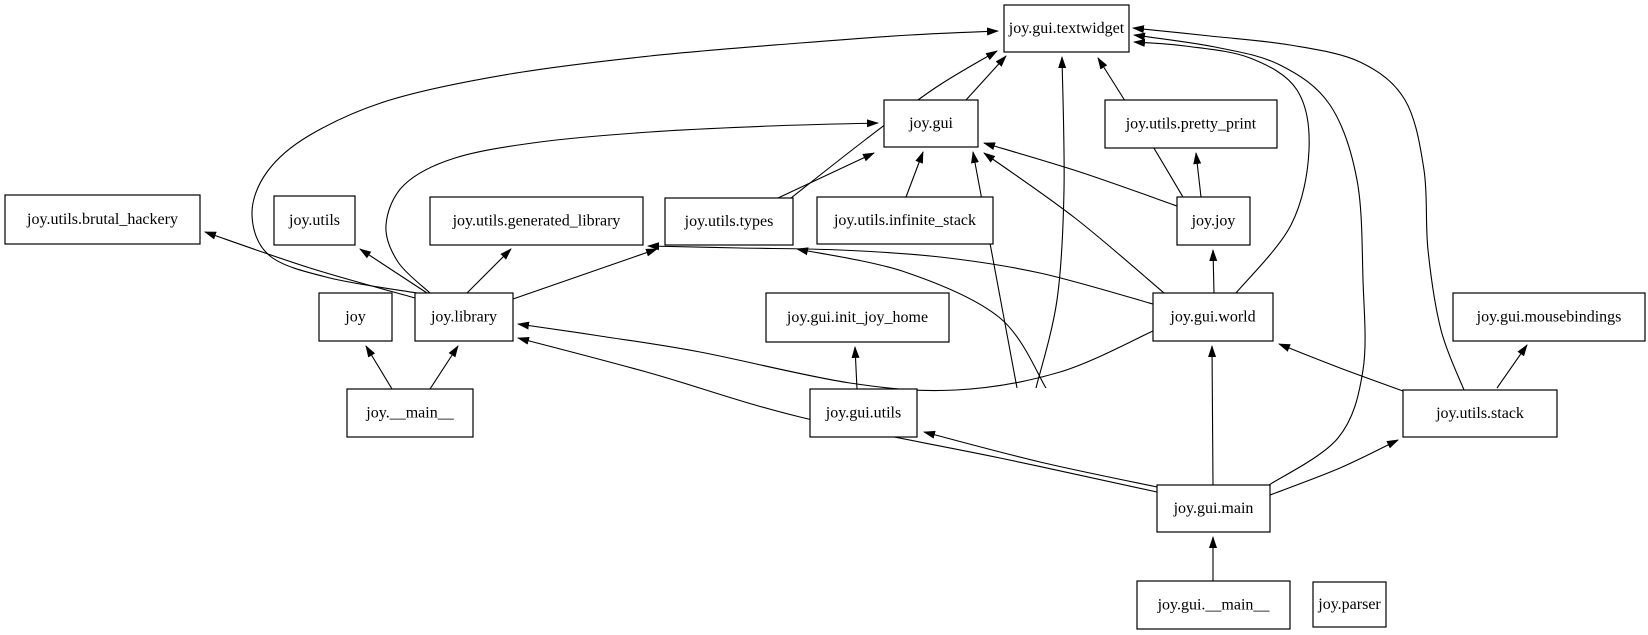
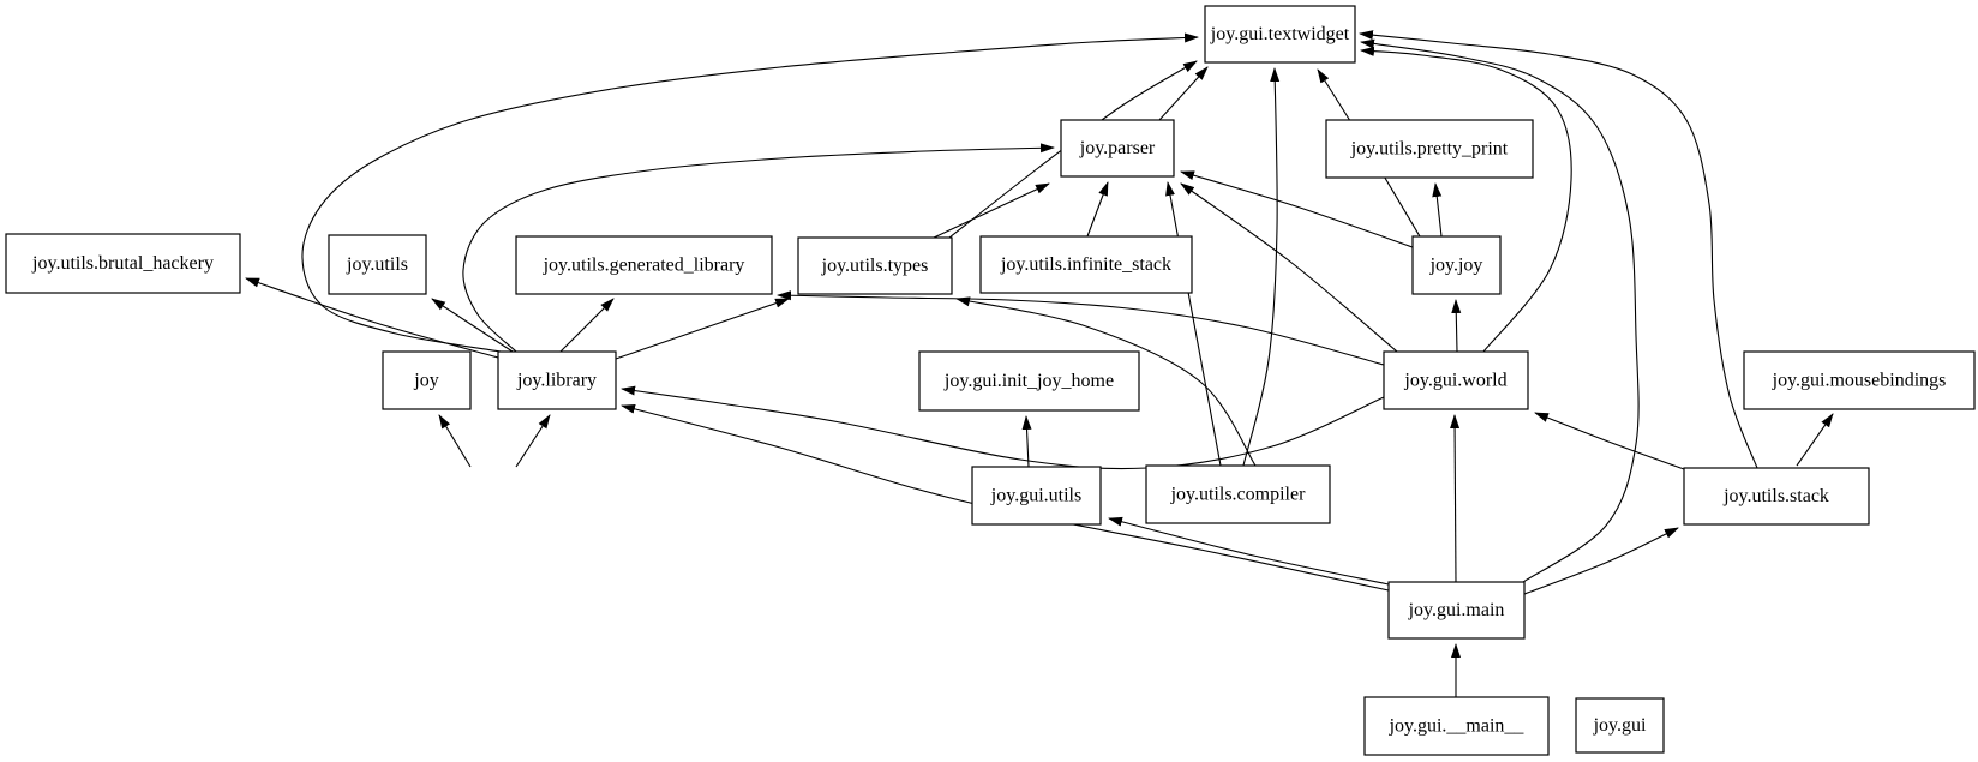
  joy.gui.textwidget
- joy.gui
+ joy.parser
  joy.utils.pretty_print
  joy.utils.brutal_hackery
  joy.utils
  joy.utils.generated_library
  joy.utils.types
  joy.utils.infinite_stack
  joy.joy
  joy
  joy.library
  joy.gui.init_joy_home
  joy.gui.world
  joy.gui.mousebindings
- joy.__main__
  joy.gui.utils
+ joy.utils.compiler
  joy.utils.stack
  joy.gui.main
  joy.gui.__main__
- joy.parser
+ joy.gui
